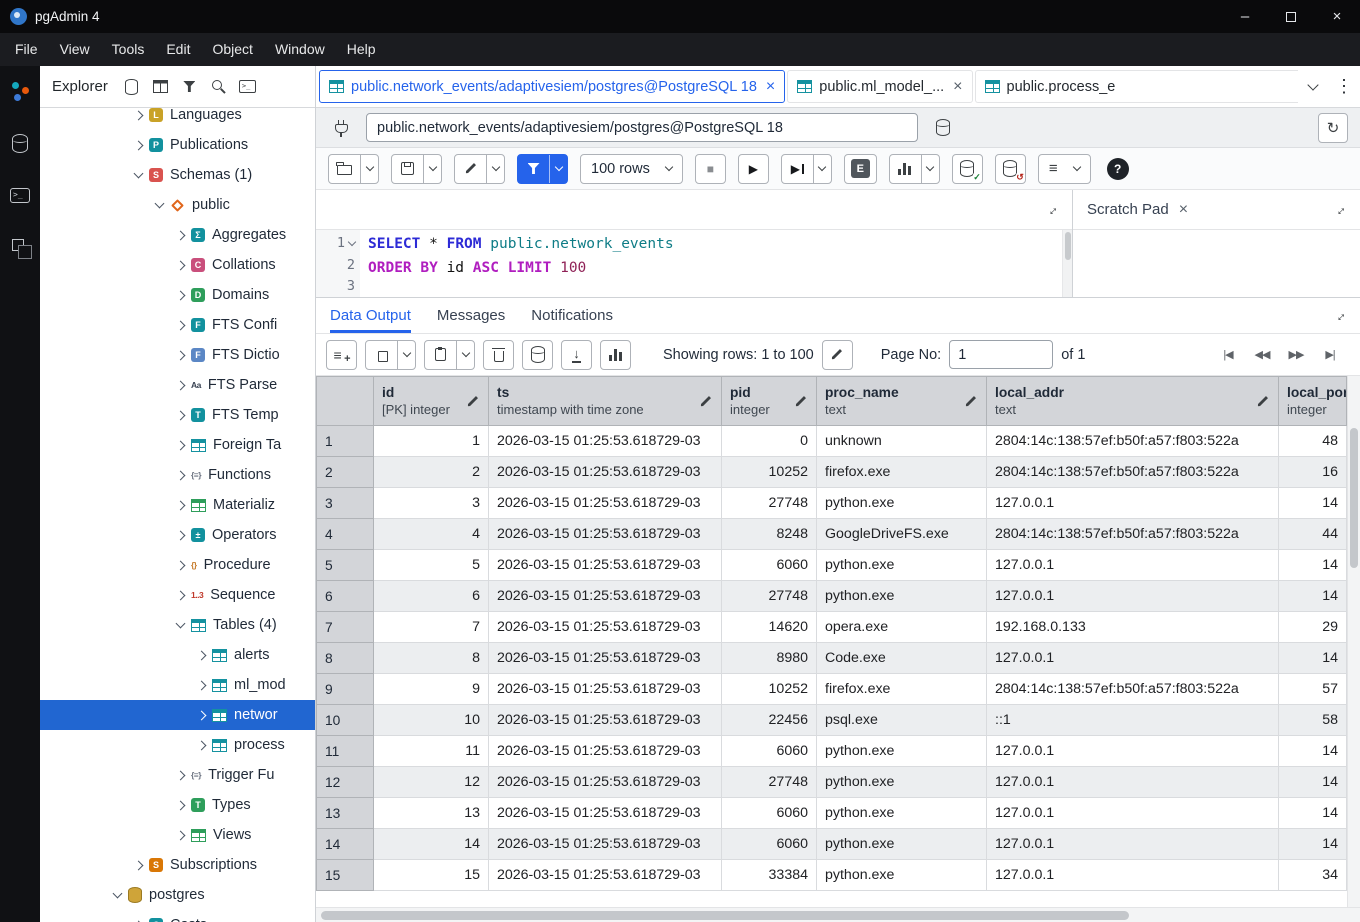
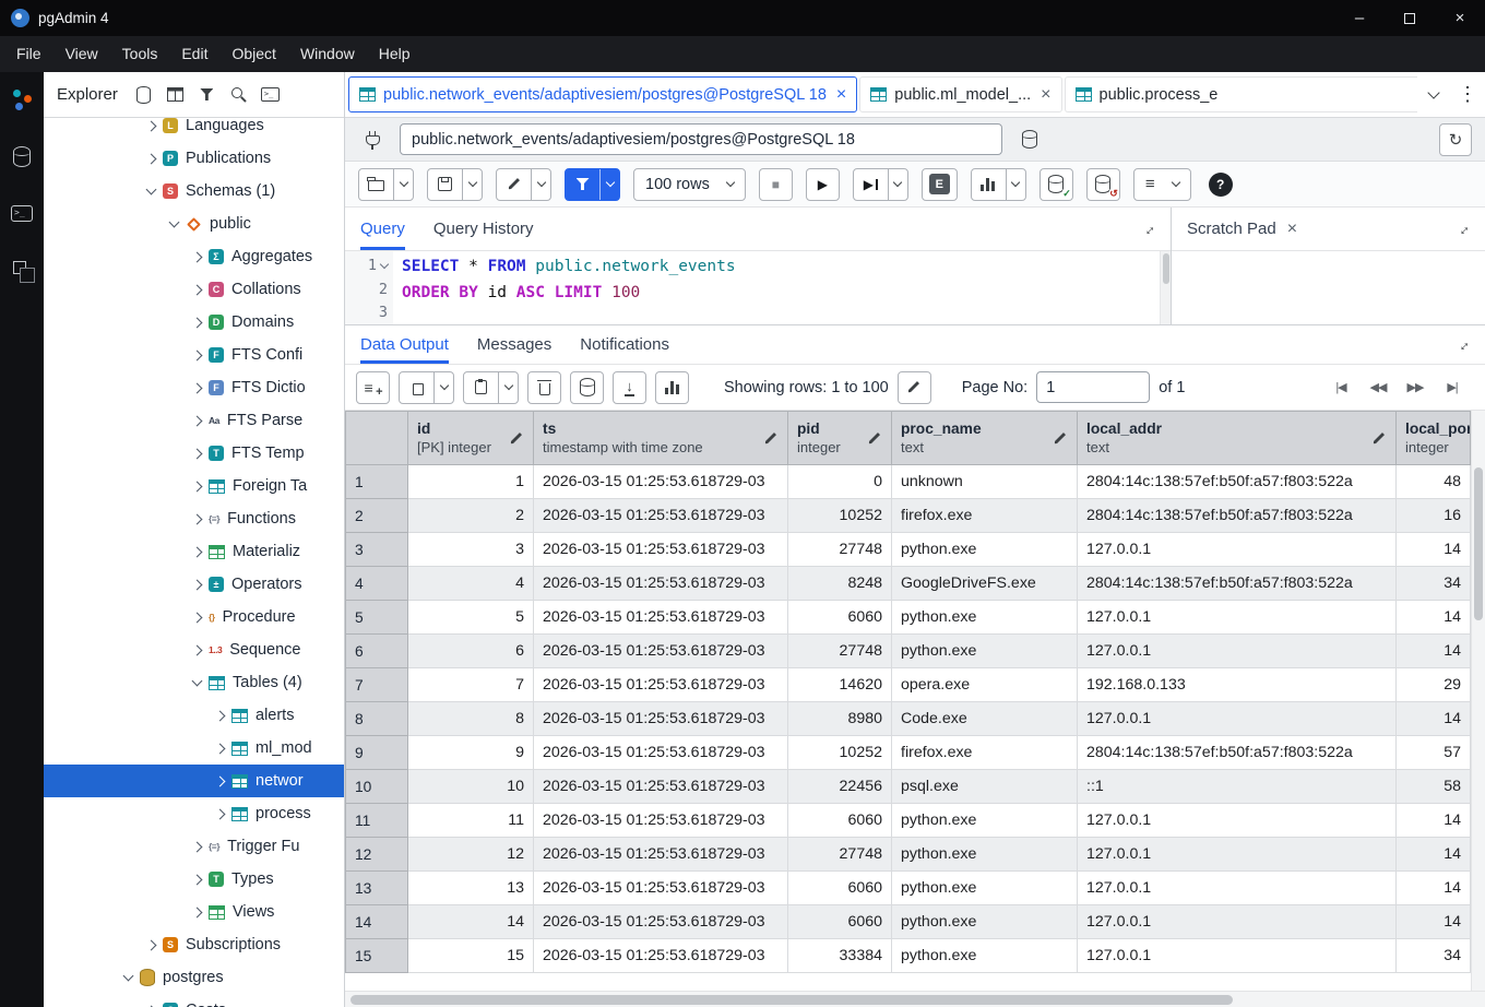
  pgAdmin 4
  –
  ×
  File
  View
  Tools
  Edit
  Object
  Window
  Help
  Explorer
  L
  Languages
  P
  Publications
  S
  Schemas (1)
  public
  Σ
  Aggregates
  C
  Collations
  D
  Domains
  F
  FTS Confi
  F
  FTS Dictio
  Aa
  FTS Parse
  T
  FTS Temp
  Foreign Ta
  {≡}
  Functions
  Materializ
  ±
  Operators
  {}
  Procedure
  1..3
  Sequence
  Tables (4)
  alerts
  ml_mod
  networ
  process
  {≡}
  Trigger Fu
  T
  Types
  Views
  S
  Subscriptions
  postgres
  public.network_events/adaptivesiem/postgres@PostgreSQL 18
  ×
  public.ml_model_...
  ×
  public.process_e
  ⋮
  public.network_events/adaptivesiem/postgres@PostgreSQL 18
  ↻
  100 rows
  ■
  ▶
  ▶
  E
  ✓
  ↺
  ≡
  ?
+ Query
+ Query History
  1
  2
  3
  SELECT
  *
  FROM
  public.network_events
  ORDER BY
  id
  ASC
  LIMIT
  100
  Scratch Pad
  ×
  Data Output
  Messages
  Notifications
  ≡
  +
  ↓
  Showing rows: 1 to 100
  Page No:
  1
  of 1
  |◀
  ◀◀
  ▶▶
  ▶|
  	id[PK] integer	tstimestamp with time zone	pidinteger	proc_nametext	local_addrtext	local_porinteger
  1	1	2026-03-15 01:25:53.618729-03	0	unknown	2804:14c:138:57ef:b50f:a57:f803:522a	48
  2	2	2026-03-15 01:25:53.618729-03	10252	firefox.exe	2804:14c:138:57ef:b50f:a57:f803:522a	16
  3	3	2026-03-15 01:25:53.618729-03	27748	python.exe	127.0.0.1	14
- 4	4	2026-03-15 01:25:53.618729-03	8248	GoogleDriveFS.exe	2804:14c:138:57ef:b50f:a57:f803:522a	44
+ 4	4	2026-03-15 01:25:53.618729-03	8248	GoogleDriveFS.exe	2804:14c:138:57ef:b50f:a57:f803:522a	34
  5	5	2026-03-15 01:25:53.618729-03	6060	python.exe	127.0.0.1	14
  6	6	2026-03-15 01:25:53.618729-03	27748	python.exe	127.0.0.1	14
  7	7	2026-03-15 01:25:53.618729-03	14620	opera.exe	192.168.0.133	29
  8	8	2026-03-15 01:25:53.618729-03	8980	Code.exe	127.0.0.1	14
  9	9	2026-03-15 01:25:53.618729-03	10252	firefox.exe	2804:14c:138:57ef:b50f:a57:f803:522a	57
  10	10	2026-03-15 01:25:53.618729-03	22456	psql.exe	::1	58
  11	11	2026-03-15 01:25:53.618729-03	6060	python.exe	127.0.0.1	14
  12	12	2026-03-15 01:25:53.618729-03	27748	python.exe	127.0.0.1	14
  13	13	2026-03-15 01:25:53.618729-03	6060	python.exe	127.0.0.1	14
  14	14	2026-03-15 01:25:53.618729-03	6060	python.exe	127.0.0.1	14
  15	15	2026-03-15 01:25:53.618729-03	33384	python.exe	127.0.0.1	34
